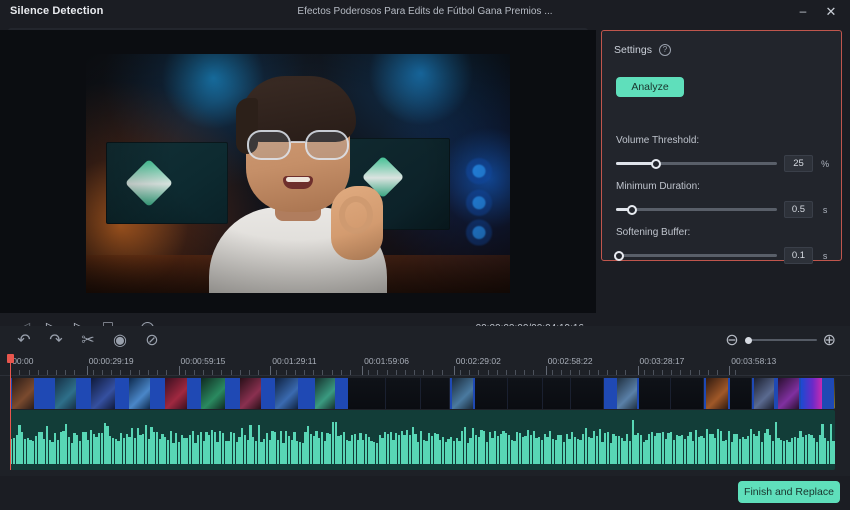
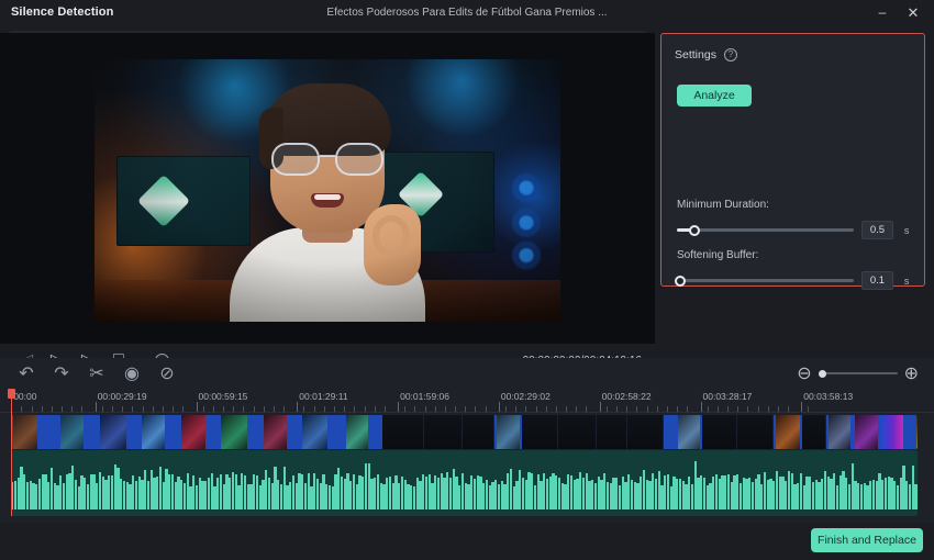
  Silence Detection
  Efectos Poderosos Para Edits de Fútbol Gana Premios ...
  –
  ✕
  Settings
  ?
  Analyze
- Volume Threshold:
- 25
- %
  Minimum Duration:
  0.5
  s
  Softening Buffer:
  0.1
  s
  ↶
  ↷
  ✂
  ◉
  ⊘
  ⊖
  ⊕
  00:00
  00:00:29:19
  00:00:59:15
  00:01:29:11
  00:01:59:06
  00:02:29:02
  00:02:58:22
  00:03:28:17
  00:03:58:13
  Finish and Replace
